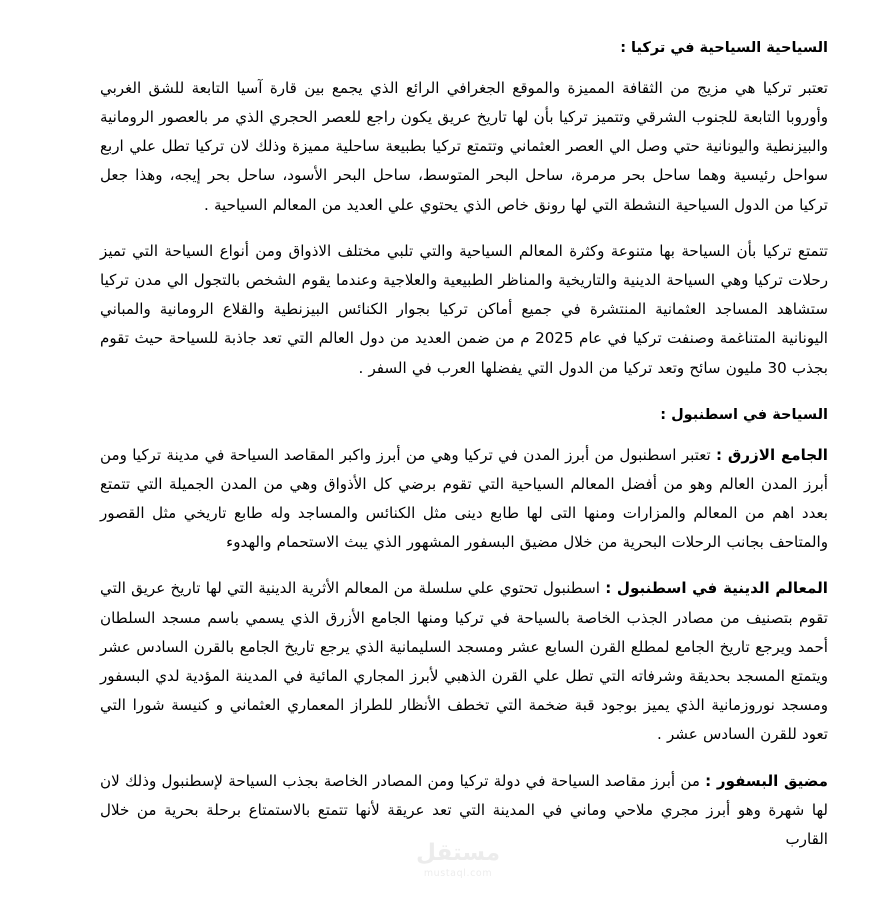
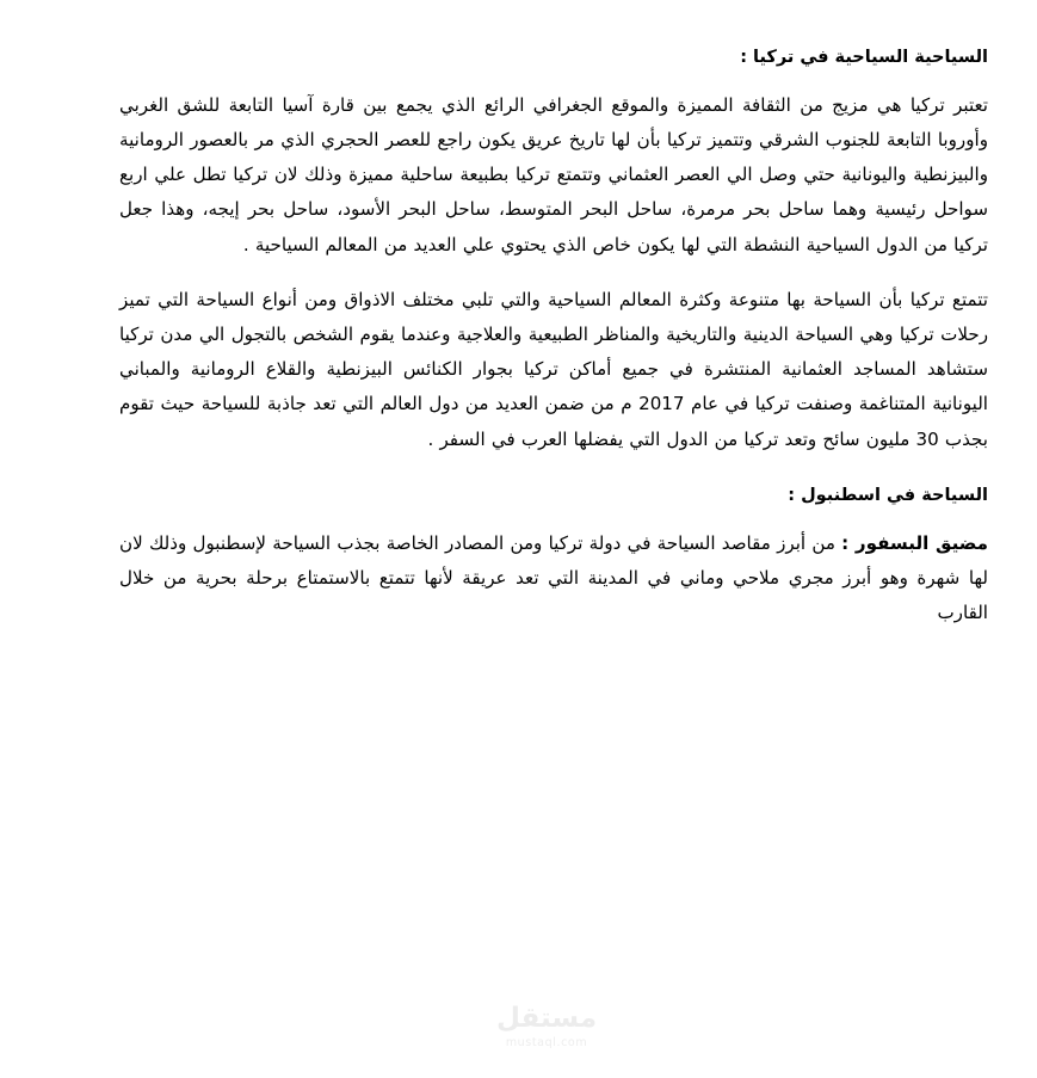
  السياحية السياحية في تركيا :
- تعتبر تركيا هي مزيج من الثقافة المميزة والموقع الجغرافي الرائع الذي يجمع بين قارة آسيا التابعة للشق الغربي وأوروبا التابعة للجنوب الشرقي وتتميز تركيا بأن لها تاريخ عريق يكون راجع للعصر الحجري الذي مر بالعصور الرومانية والبيزنطية واليونانية حتي وصل الي العصر العثماني وتتمتع تركيا بطبيعة ساحلية مميزة وذلك لان تركيا تطل علي اربع سواحل رئيسية وهما ساحل بحر مرمرة، ساحل البحر المتوسط، ساحل البحر الأسود، ساحل بحر إيجه، وهذا جعل تركيا من الدول السياحية النشطة التي لها رونق خاص الذي يحتوي علي العديد من المعالم السياحية .
+ تعتبر تركيا هي مزيج من الثقافة المميزة والموقع الجغرافي الرائع الذي يجمع بين قارة آسيا التابعة للشق الغربي وأوروبا التابعة للجنوب الشرقي وتتميز تركيا بأن لها تاريخ عريق يكون راجع للعصر الحجري الذي مر بالعصور الرومانية والبيزنطية واليونانية حتي وصل الي العصر العثماني وتتمتع تركيا بطبيعة ساحلية مميزة وذلك لان تركيا تطل علي اربع سواحل رئيسية وهما ساحل بحر مرمرة، ساحل البحر المتوسط، ساحل البحر الأسود، ساحل بحر إيجه، وهذا جعل تركيا من الدول السياحية النشطة التي لها يكون خاص الذي يحتوي علي العديد من المعالم السياحية .
- تتمتع تركيا بأن السياحة بها متنوعة وكثرة المعالم السياحية والتي تلبي مختلف الاذواق ومن أنواع السياحة التي تميز رحلات تركيا وهي السياحة الدينية والتاريخية والمناظر الطبيعية والعلاجية وعندما يقوم الشخص بالتجول الي مدن تركيا ستشاهد المساجد العثمانية المنتشرة في جميع أماكن تركيا بجوار الكنائس البيزنطية والقلاع الرومانية والمباني اليونانية المتناغمة وصنفت تركيا في عام 2025 م من ضمن العديد من دول العالم التي تعد جاذبة للسياحة حيث تقوم بجذب 30 مليون سائح وتعد تركيا من الدول التي يفضلها العرب في السفر .
+ تتمتع تركيا بأن السياحة بها متنوعة وكثرة المعالم السياحية والتي تلبي مختلف الاذواق ومن أنواع السياحة التي تميز رحلات تركيا وهي السياحة الدينية والتاريخية والمناظر الطبيعية والعلاجية وعندما يقوم الشخص بالتجول الي مدن تركيا ستشاهد المساجد العثمانية المنتشرة في جميع أماكن تركيا بجوار الكنائس البيزنطية والقلاع الرومانية والمباني اليونانية المتناغمة وصنفت تركيا في عام 2017 م من ضمن العديد من دول العالم التي تعد جاذبة للسياحة حيث تقوم بجذب 30 مليون سائح وتعد تركيا من الدول التي يفضلها العرب في السفر .
  السياحة في اسطنبول :
- الجامع الازرق : تعتبر اسطنبول من أبرز المدن في تركيا وهي من أبرز واكبر المقاصد السياحة في مدينة تركيا ومن أبرز المدن العالم وهو من أفضل المعالم السياحية التي تقوم برضي كل الأذواق وهي من المدن الجميلة التي تتمتع بعدد اهم من المعالم والمزارات ومنها التى لها طابع دينى مثل الكنائس والمساجد وله طابع تاريخي مثل القصور والمتاحف بجانب الرحلات البحرية من خلال مضيق البسفور المشهور الذي يبث الاستحمام والهدوء
- المعالم الدينية في اسطنبول : اسطنبول تحتوي علي سلسلة من المعالم الأثرية الدينية التي لها تاريخ عريق التي تقوم بتصنيف من مصادر الجذب الخاصة بالسياحة في تركيا ومنها الجامع الأزرق الذي يسمي باسم مسجد السلطان أحمد ويرجع تاريخ الجامع لمطلع القرن السابع عشر ومسجد السليمانية الذي يرجع تاريخ الجامع بالقرن السادس عشر ويتمتع المسجد بحديقة وشرفاته التي تطل علي القرن الذهبي لأبرز المجاري المائية في المدينة المؤدية لدي البسفور ومسجد نوروزمانية الذي يميز بوجود قبة ضخمة التي تخطف الأنظار للطراز المعماري العثماني و كنيسة شورا التي تعود للقرن السادس عشر .
  مضيق البسفور : من أبرز مقاصد السياحة في دولة تركيا ومن المصادر الخاصة بجذب السياحة لإسطنبول وذلك لان لها شهرة وهو أبرز مجري ملاحي وماني في المدينة التي تعد عريقة لأنها تتمتع بالاستمتاع برحلة بحرية من خلال القارب
